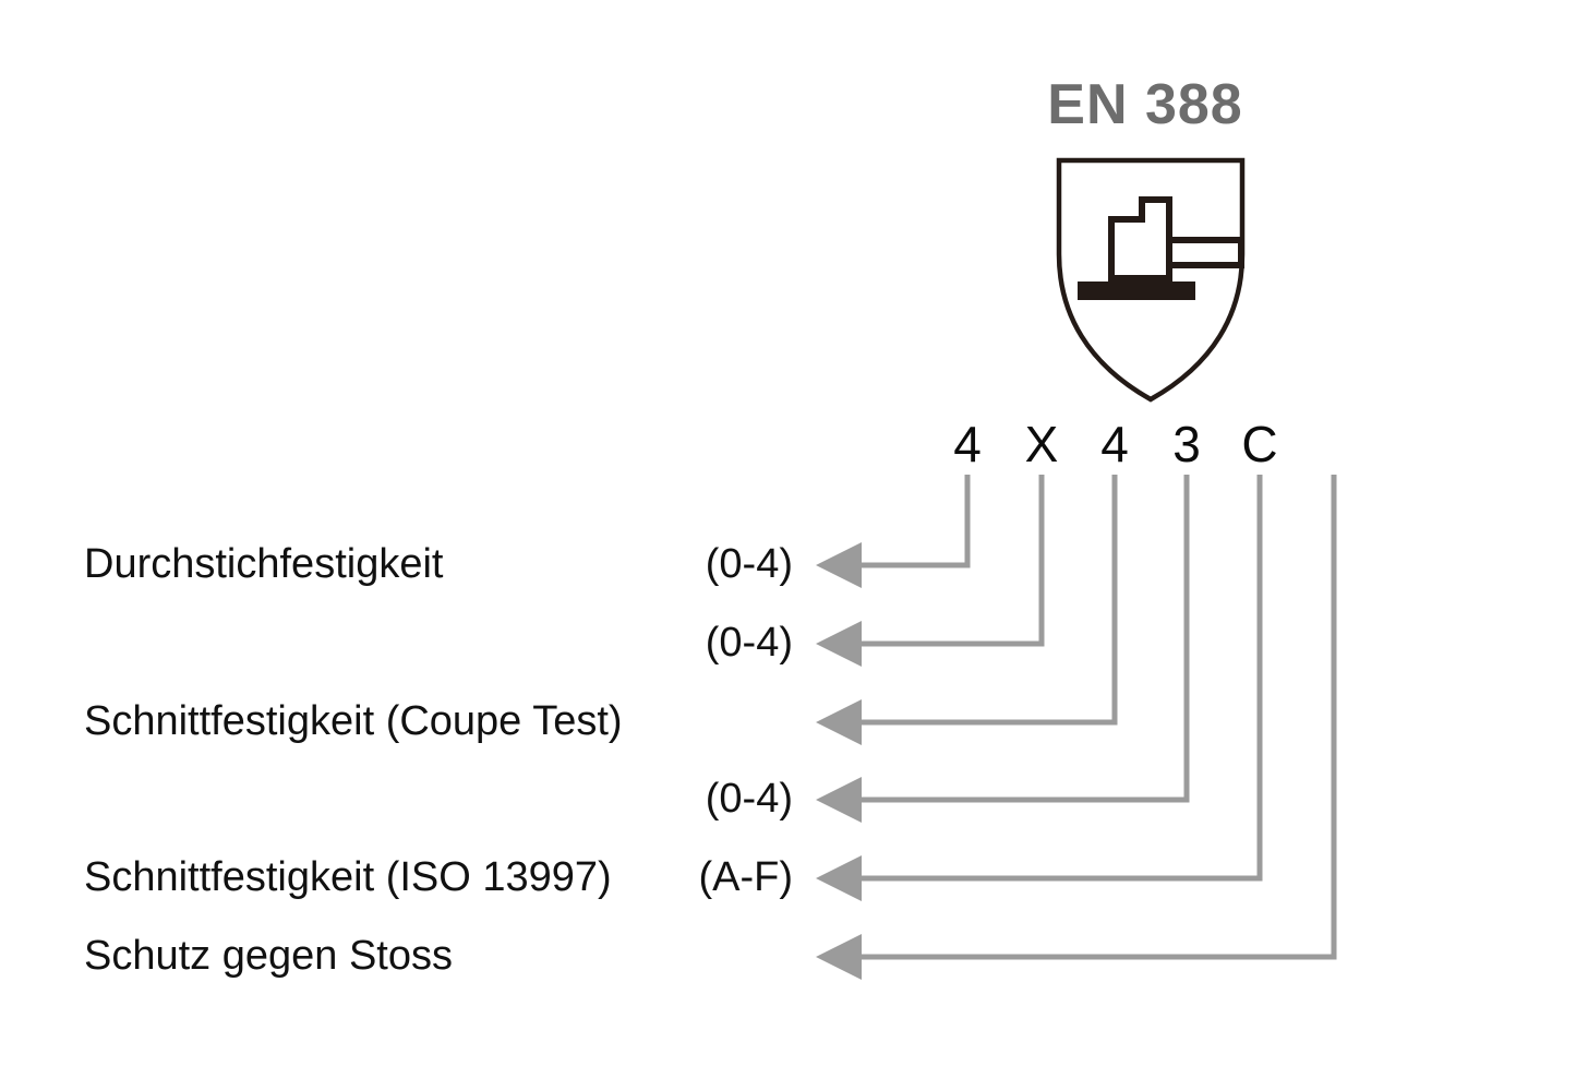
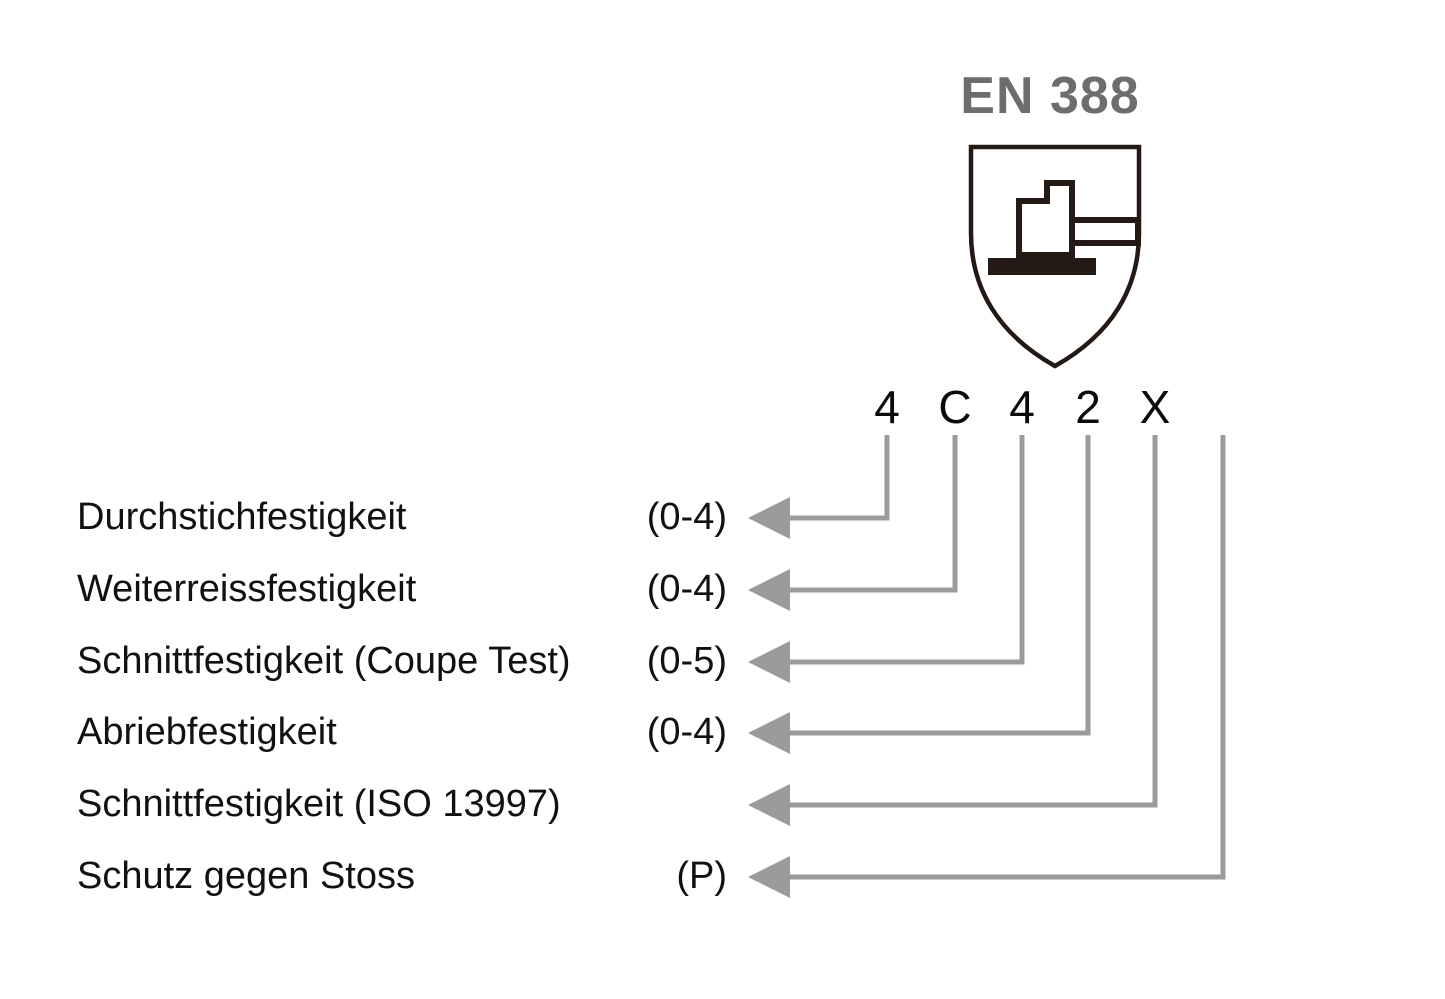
  EN 388
  4
- X
+ C
  4
- 3
+ 2
- C
+ X
  Durchstichfestigkeit
  (0-4)
+ Weiterreissfestigkeit
  (0-4)
  Schnittfestigkeit (Coupe Test)
+ (0-5)
+ Abriebfestigkeit
  (0-4)
  Schnittfestigkeit (ISO 13997)
- (A-F)
  Schutz gegen Stoss
+ (P)
